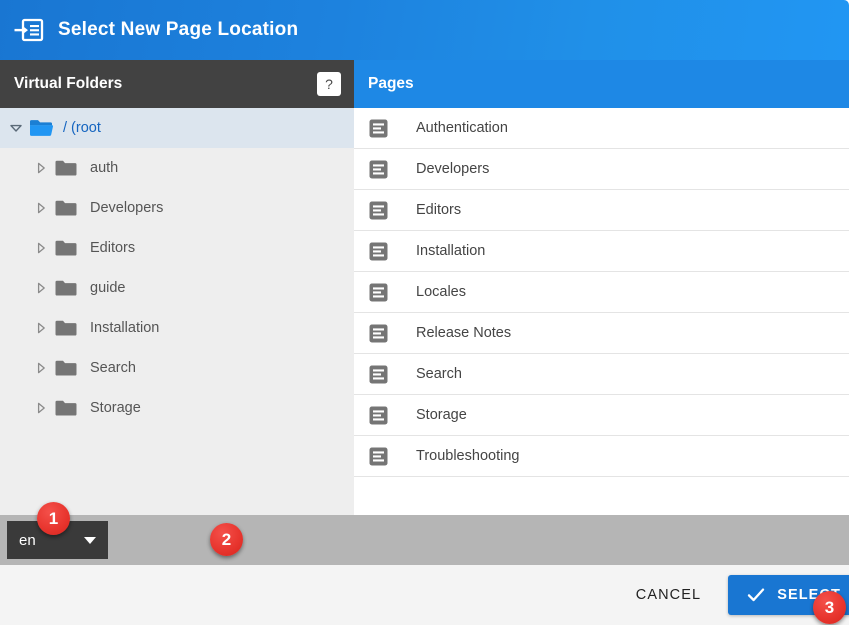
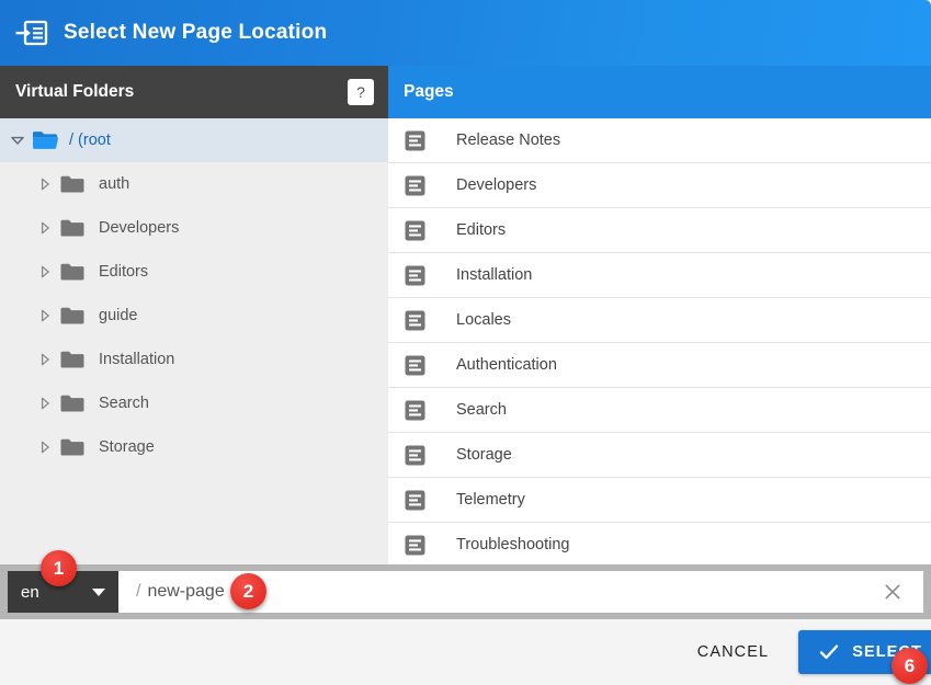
  Select New Page Location
  Virtual Folders
  ?
  Pages
  / (root
  auth
  Developers
  Editors
  guide
  Installation
  Search
  Storage
- Authentication
+ Release Notes
  Developers
  Editors
  Installation
  Locales
- Release Notes
+ Authentication
  Search
  Storage
+ Telemetry
  Troubleshooting
  en
+ /
+ new-page
  CANCEL
  1
  2
- 3
+ 6
